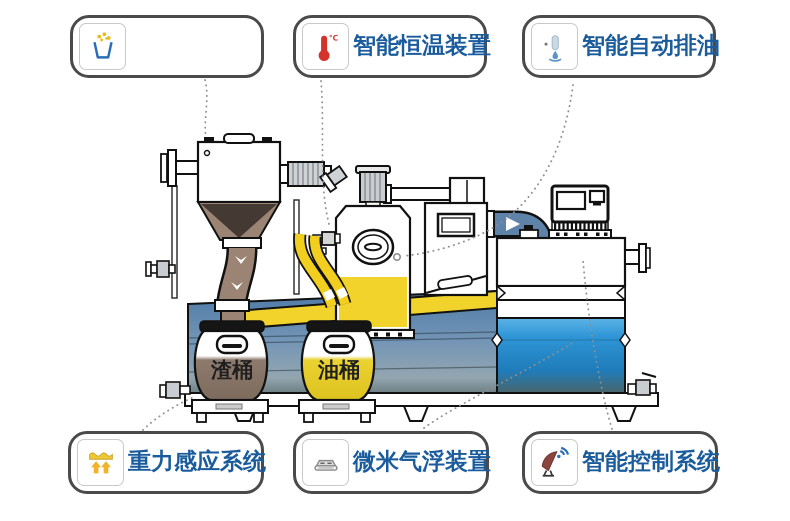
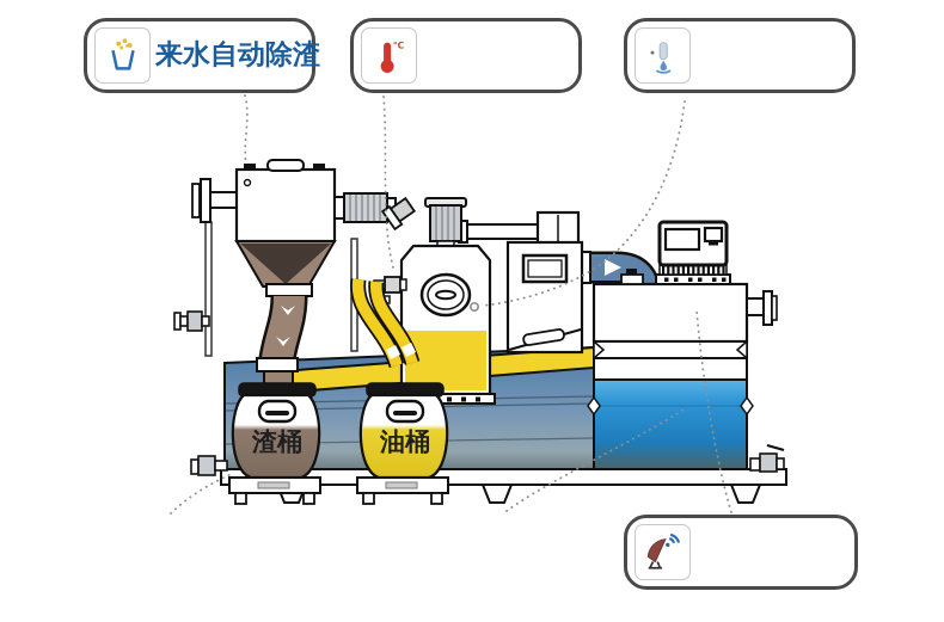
  渣桶
  油桶
+ 来水自动除渣
  °C
- 智能恒温装置
- 智能自动排油
- 重力感应系统
- 微米气浮装置
- 智能控制系统
